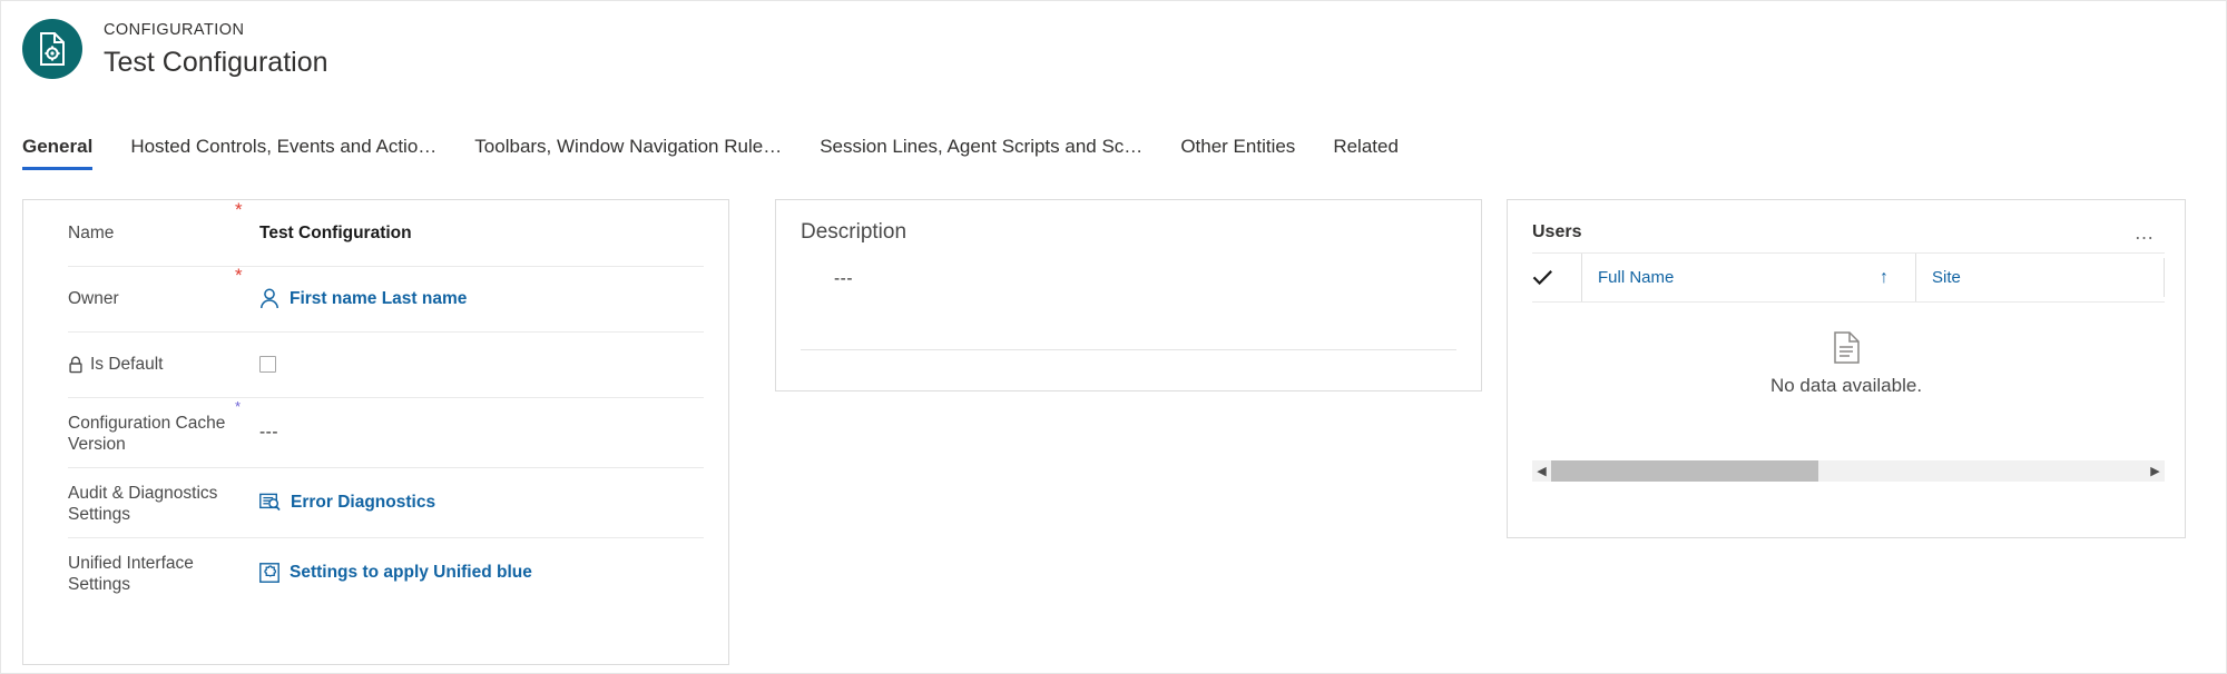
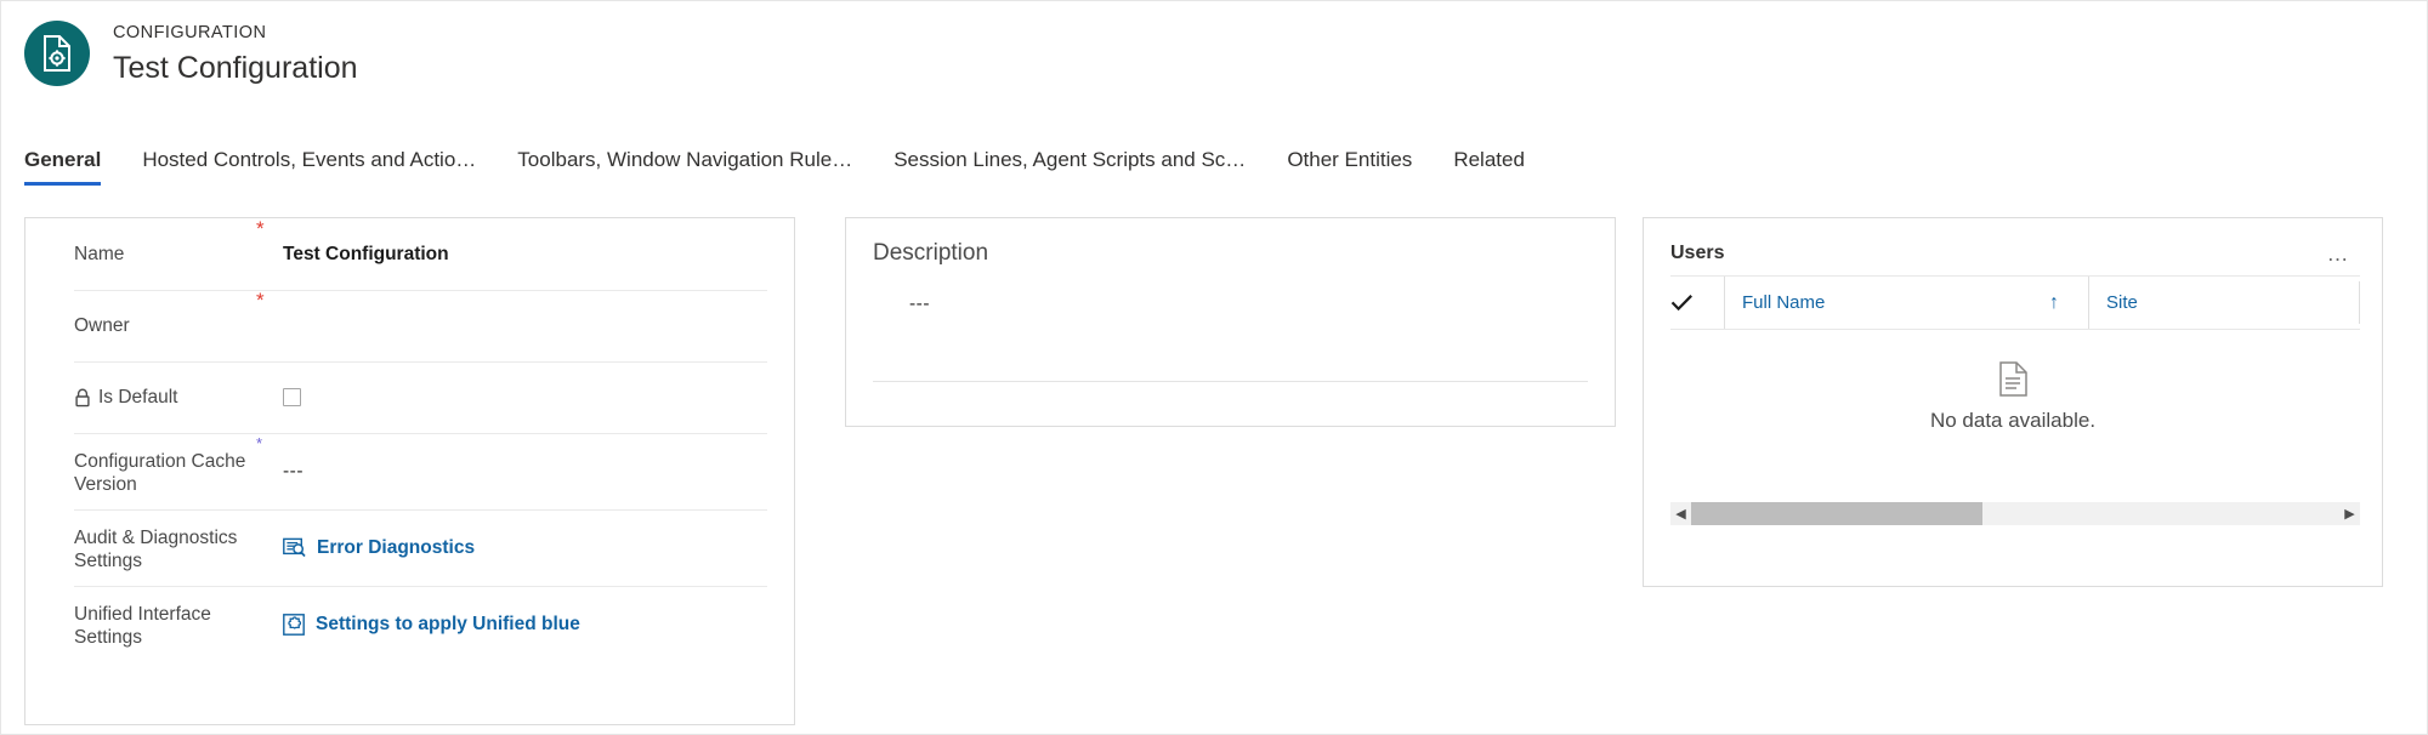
  CONFIGURATION
  Test Configuration
  General
  Hosted Controls, Events and Actio…
  Toolbars, Window Navigation Rule…
  Session Lines, Agent Scripts and Sc…
  Other Entities
  Related
  Name
  *
  Test Configuration
  Owner
  *
- First name Last name
  Is Default
  Configuration Cache Version
  *
  ---
  Audit & Diagnostics Settings
  Error Diagnostics
  Unified Interface Settings
  Settings to apply Unified blue
  Description
  ---
  Users
  …
  Full Name
  ↑
  Site
  No data available.
  ◀
  ▶
